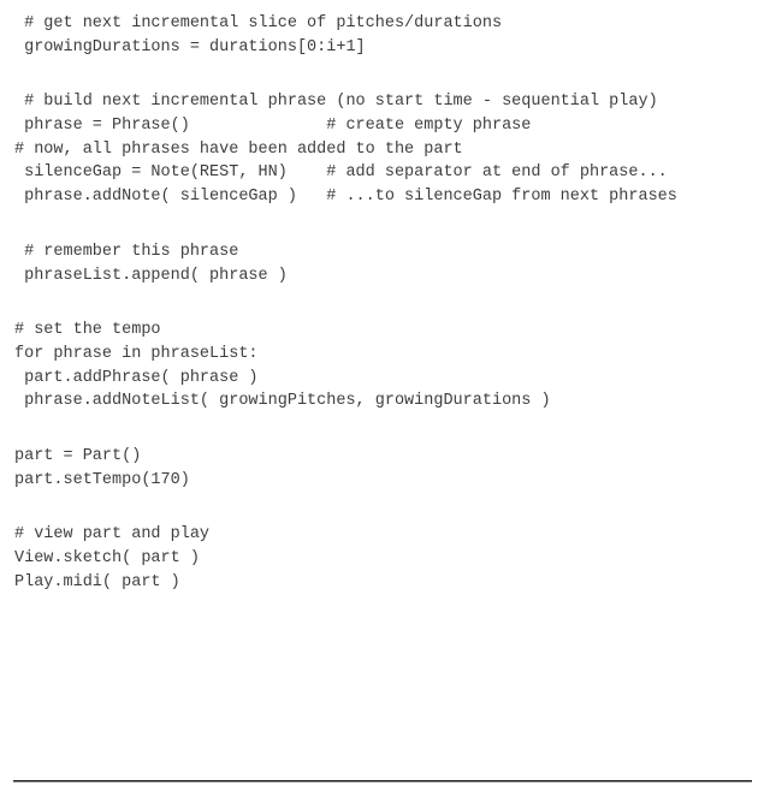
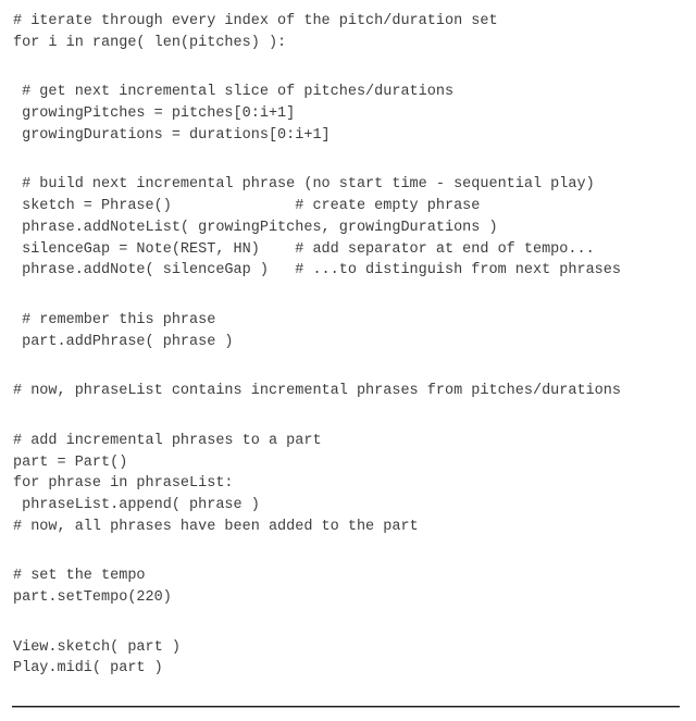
+ # iterate through every index of the pitch/duration set
+ for i in range( len(pitches) ):
  # get next incremental slice of pitches/durations
+ growingPitches = pitches[0:i+1]
  growingDurations = durations[0:i+1]
  # build next incremental phrase (no start time - sequential play)
- phrase = Phrase() # create empty phrase
+ sketch = Phrase() # create empty phrase
- # now, all phrases have been added to the part
+ phrase.addNoteList( growingPitches, growingDurations )
- silenceGap = Note(REST, HN) # add separator at end of phrase...
+ silenceGap = Note(REST, HN) # add separator at end of tempo...
- phrase.addNote( silenceGap ) # ...to silenceGap from next phrases
+ phrase.addNote( silenceGap ) # ...to distinguish from next phrases
  # remember this phrase
- phraseList.append( phrase )
+ part.addPhrase( phrase )
+ # now, phraseList contains incremental phrases from pitches/durations
+ # add incremental phrases to a part
- # set the tempo
+ part = Part()
  for phrase in phraseList:
- part.addPhrase( phrase )
+ phraseList.append( phrase )
- phrase.addNoteList( growingPitches, growingDurations )
+ # now, all phrases have been added to the part
- part = Part()
+ # set the tempo
- part.setTempo(170)
+ part.setTempo(220)
- # view part and play
  View.sketch( part )
  Play.midi( part )
